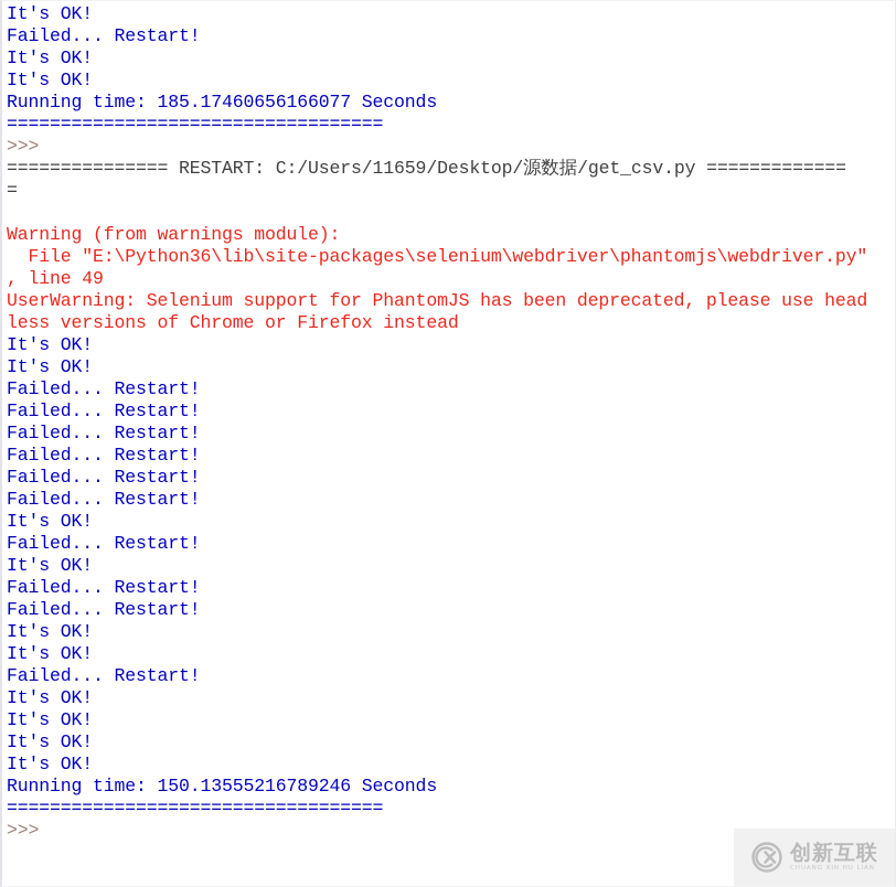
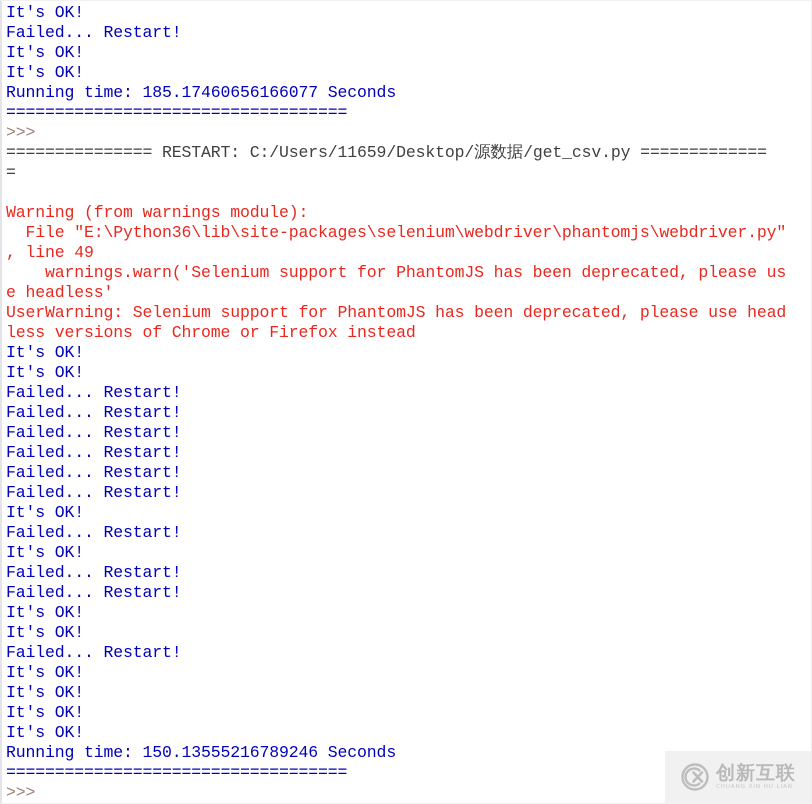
  It's OK!
  Failed... Restart!
  It's OK!
  It's OK!
  Running time: 185.17460656166077 Seconds
  ===================================
  >>>
  =============== RESTART: C:/Users/11659/Desktop/源数据/get_csv.py =============
  =
  Warning (from warnings module):
  File "E:\Python36\lib\site-packages\selenium\webdriver\phantomjs\webdriver.py"
  , line 49
+ warnings.warn('Selenium support for PhantomJS has been deprecated, please us
+ e headless'
  UserWarning: Selenium support for PhantomJS has been deprecated, please use head
  less versions of Chrome or Firefox instead
  It's OK!
  It's OK!
  Failed... Restart!
  Failed... Restart!
  Failed... Restart!
  Failed... Restart!
  Failed... Restart!
  Failed... Restart!
  It's OK!
  Failed... Restart!
  It's OK!
  Failed... Restart!
  Failed... Restart!
  It's OK!
  It's OK!
  Failed... Restart!
  It's OK!
  It's OK!
  It's OK!
  It's OK!
  Running time: 150.13555216789246 Seconds
  ===================================
  >>>
  创新互联
